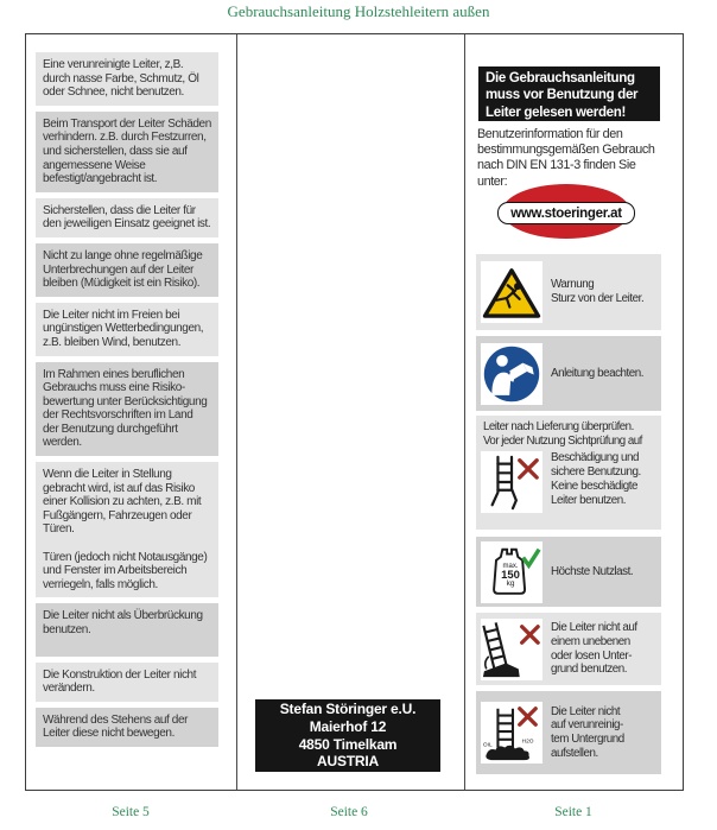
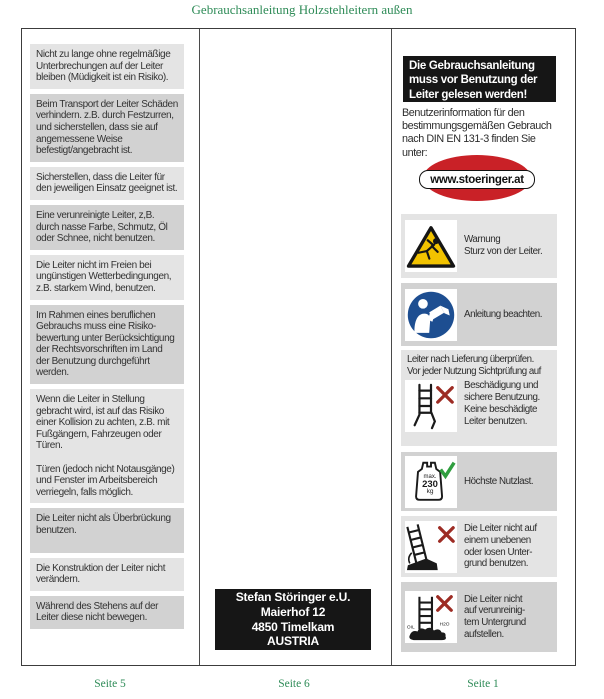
  Gebrauchsanleitung Holzstehleitern außen
- Eine verunreinigte Leiter, z,B. durch nasse Farbe, Schmutz, Öl oder Schnee, nicht benutzen.
+ Nicht zu lange ohne regelmäßige Unterbrechungen auf der Leiter bleiben (Müdigkeit ist ein Risiko).
  Beim Transport der Leiter Schäden verhindern. z.B. durch Festzurren, und sicherstellen, dass sie auf angemessene Weise befestigt/angebracht ist.
  Sicherstellen, dass die Leiter für den jeweiligen Einsatz geeignet ist.
- Nicht zu lange ohne regelmäßige Unterbrechungen auf der Leiter bleiben (Müdigkeit ist ein Risiko).
+ Eine verunreinigte Leiter, z,B. durch nasse Farbe, Schmutz, Öl oder Schnee, nicht benutzen.
- Die Leiter nicht im Freien bei ungünstigen Wetterbedingungen, z.B. bleiben Wind, benutzen.
+ Die Leiter nicht im Freien bei ungünstigen Wetterbedingungen, z.B. starkem Wind, benutzen.
  Im Rahmen eines beruflichen Gebrauchs muss eine Risiko-bewertung unter Berücksichtigung der Rechtsvorschriften im Land der Benutzung durchgeführt werden.
  Wenn die Leiter in Stellung gebracht wird, ist auf das Risiko einer Kollision zu achten, z.B. mit Fußgängern, Fahrzeugen oder Türen.
  Türen (jedoch nicht Notausgänge) und Fenster im Arbeitsbereich verriegeln, falls möglich.
  Die Leiter nicht als Überbrückung benutzen.
  Die Konstruktion der Leiter nicht verändern.
  Während des Stehens auf der Leiter diese nicht bewegen.
  Stefan Störinger e.U.
  Maierhof 12
  4850 Timelkam
  AUSTRIA
  Die Gebrauchsanleitung
  muss vor Benutzung der
  Leiter gelesen werden!
  Benutzerinformation für den
  bestimmungsgemäßen Gebrauch
  nach DIN EN 131-3 finden Sie
  unter:
  www.stoeringer.at
  Warnung
  Sturz von der Leiter.
  Anleitung beachten.
  Leiter nach Lieferung überprüfen.
  Vor jeder Nutzung Sichtprüfung auf
  Beschädigung und
  sichere Benutzung.
  Keine beschädigte
  Leiter benutzen.
- 150
+ 230
  Höchste Nutzlast.
  Die Leiter nicht auf
  einem unebenen
  oder losen Unter-
  grund benutzen.
  Die Leiter nicht
  auf verunreinig-
  tem Untergrund
  aufstellen.
  Seite 5
  Seite 6
  Seite 1
